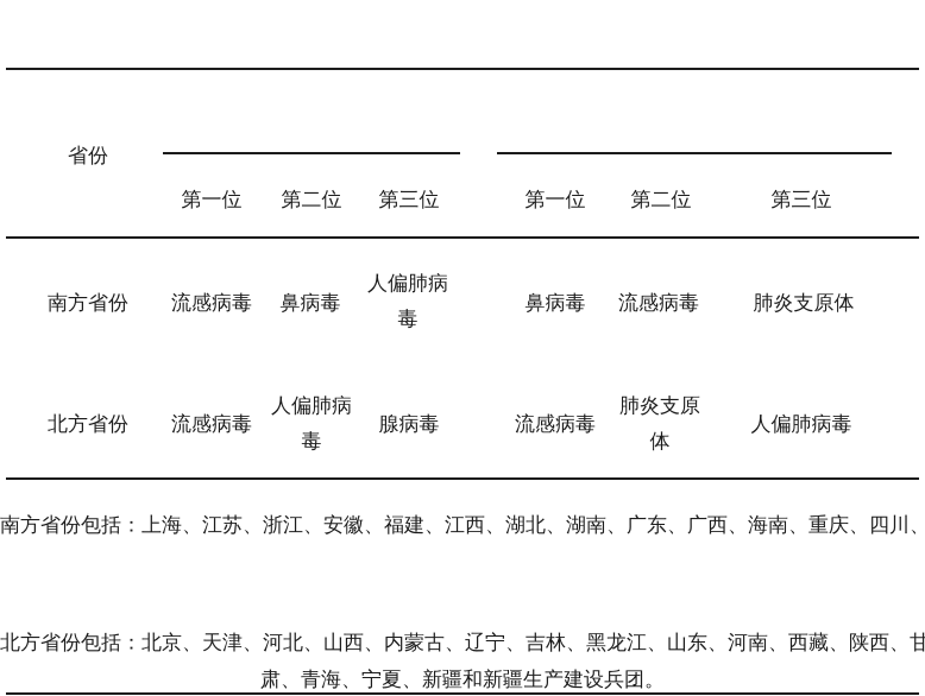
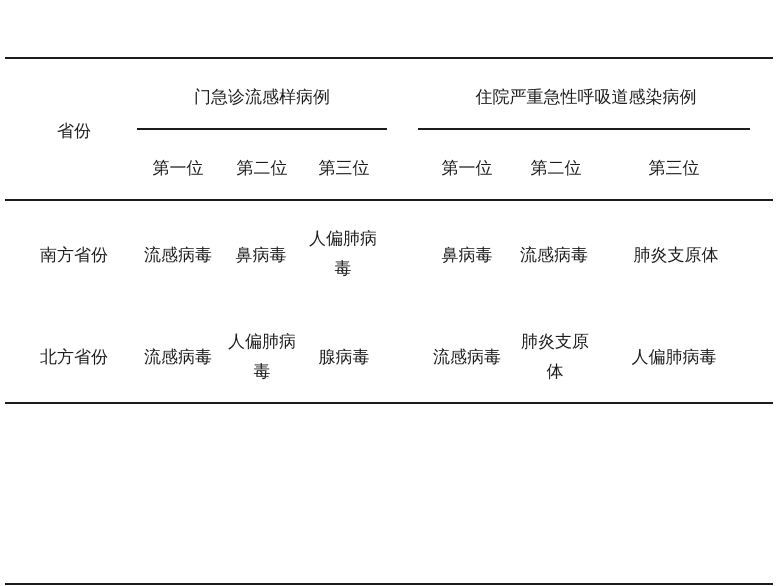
  省份
+ 门急诊流感样病例
+ 住院严重急性呼吸道感染病例
  第一位
  第二位
  第三位
  第一位
  第二位
  第三位
  南方省份
  流感病毒
  鼻病毒
  人偏肺病毒
  鼻病毒
  流感病毒
  肺炎支原体
  北方省份
  流感病毒
  人偏肺病毒
  腺病毒
  流感病毒
  肺炎支原体
  人偏肺病毒
- 南方省份包括：上海、江苏、浙江、安徽、福建、江西、湖北、湖南、广东、广西、海南、重庆、四川、
- 北方省份包括：北京、天津、河北、山西、内蒙古、辽宁、吉林、黑龙江、山东、河南、西藏、陕西、甘
- 肃、青海、宁夏、新疆和新疆生产建设兵团。
